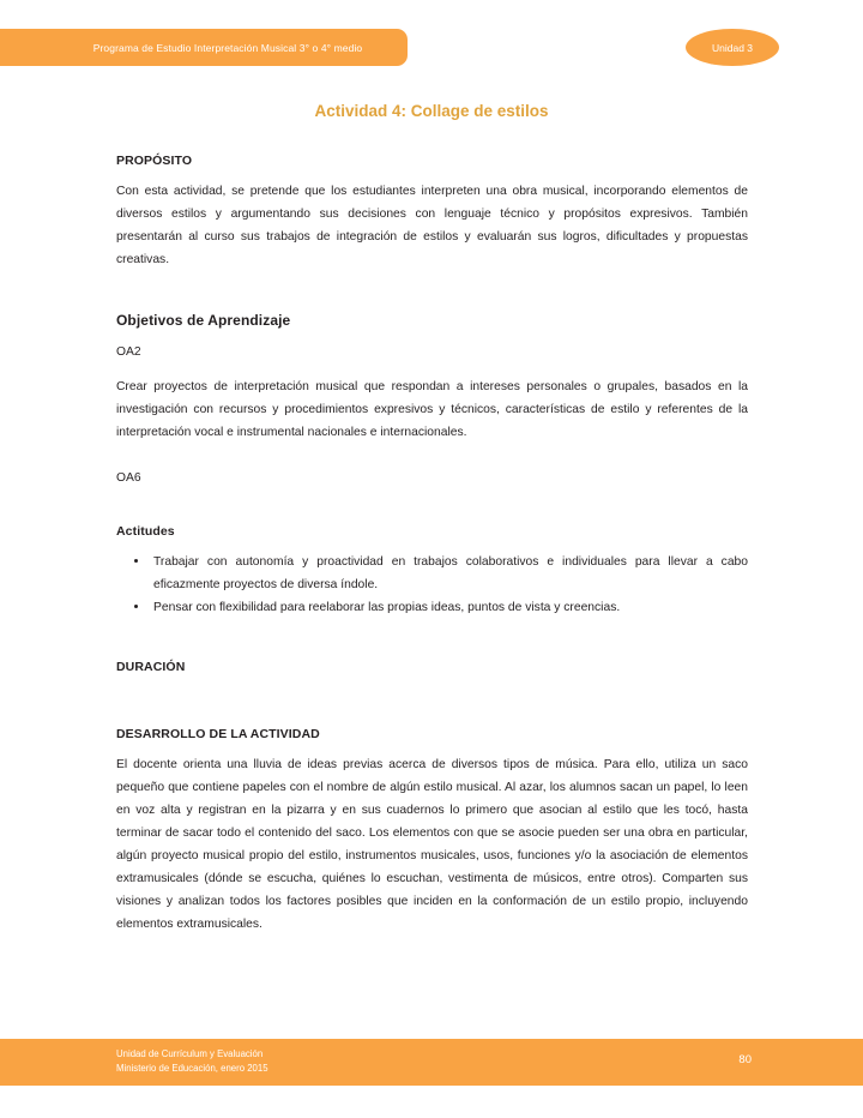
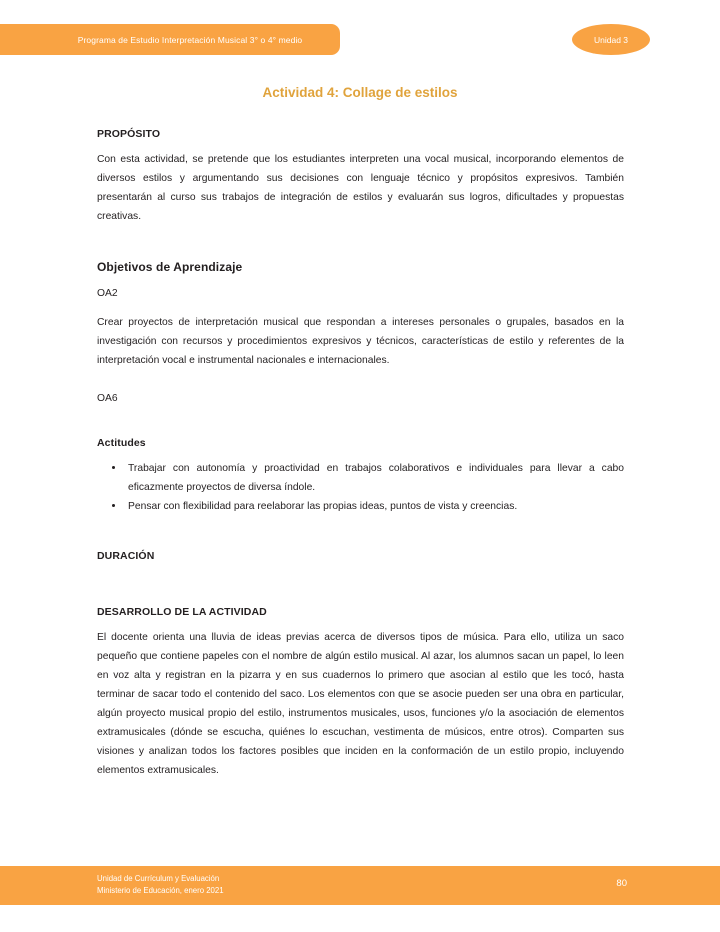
  Programa de Estudio Interpretación Musical 3° o 4° medio
  Unidad 3
  Actividad 4: Collage de estilos
  PROPÓSITO
- Con esta actividad, se pretende que los estudiantes interpreten una obra musical, incorporando elementos de diversos estilos y argumentando sus decisiones con lenguaje técnico y propósitos expresivos. También presentarán al curso sus trabajos de integración de estilos y evaluarán sus logros, dificultades y propuestas creativas.
+ Con esta actividad, se pretende que los estudiantes interpreten una vocal musical, incorporando elementos de diversos estilos y argumentando sus decisiones con lenguaje técnico y propósitos expresivos. También presentarán al curso sus trabajos de integración de estilos y evaluarán sus logros, dificultades y propuestas creativas.
  Objetivos de Aprendizaje
  OA2
  Crear proyectos de interpretación musical que respondan a intereses personales o grupales, basados en la investigación con recursos y procedimientos expresivos y técnicos, características de estilo y referentes de la interpretación vocal e instrumental nacionales e internacionales.
  OA6
  Actitudes
  Trabajar con autonomía y proactividad en trabajos colaborativos e individuales para llevar a cabo eficazmente proyectos de diversa índole.
  Pensar con flexibilidad para reelaborar las propias ideas, puntos de vista y creencias.
  DURACIÓN
  DESARROLLO DE LA ACTIVIDAD
  El docente orienta una lluvia de ideas previas acerca de diversos tipos de música. Para ello, utiliza un saco pequeño que contiene papeles con el nombre de algún estilo musical. Al azar, los alumnos sacan un papel, lo leen en voz alta y registran en la pizarra y en sus cuadernos lo primero que asocian al estilo que les tocó, hasta terminar de sacar todo el contenido del saco. Los elementos con que se asocie pueden ser una obra en particular, algún proyecto musical propio del estilo, instrumentos musicales, usos, funciones y/o la asociación de elementos extramusicales (dónde se escucha, quiénes lo escuchan, vestimenta de músicos, entre otros). Comparten sus visiones y analizan todos los factores posibles que inciden en la conformación de un estilo propio, incluyendo elementos extramusicales.
  Unidad de Currículum y Evaluación
- Ministerio de Educación, enero 2015
+ Ministerio de Educación, enero 2021
  80
